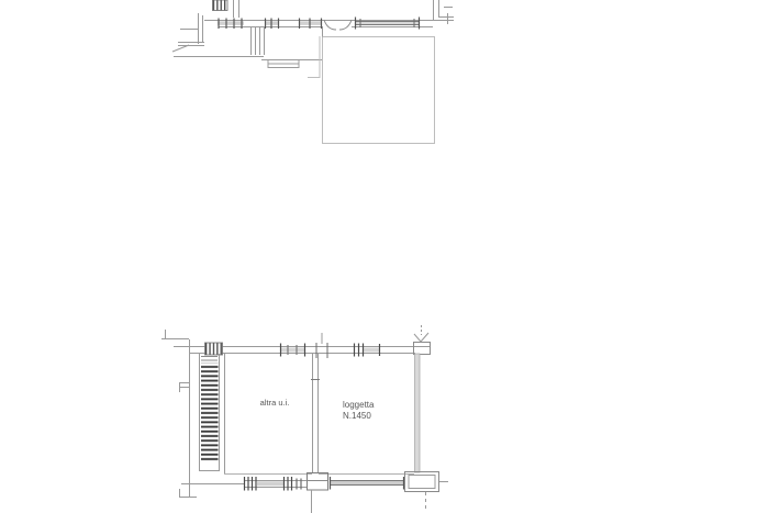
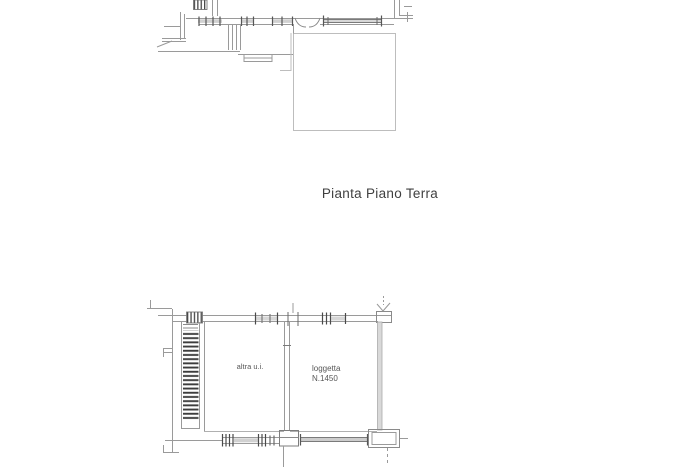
+ Pianta Piano Terra
  altra u.i.
  loggetta
  N.1450
